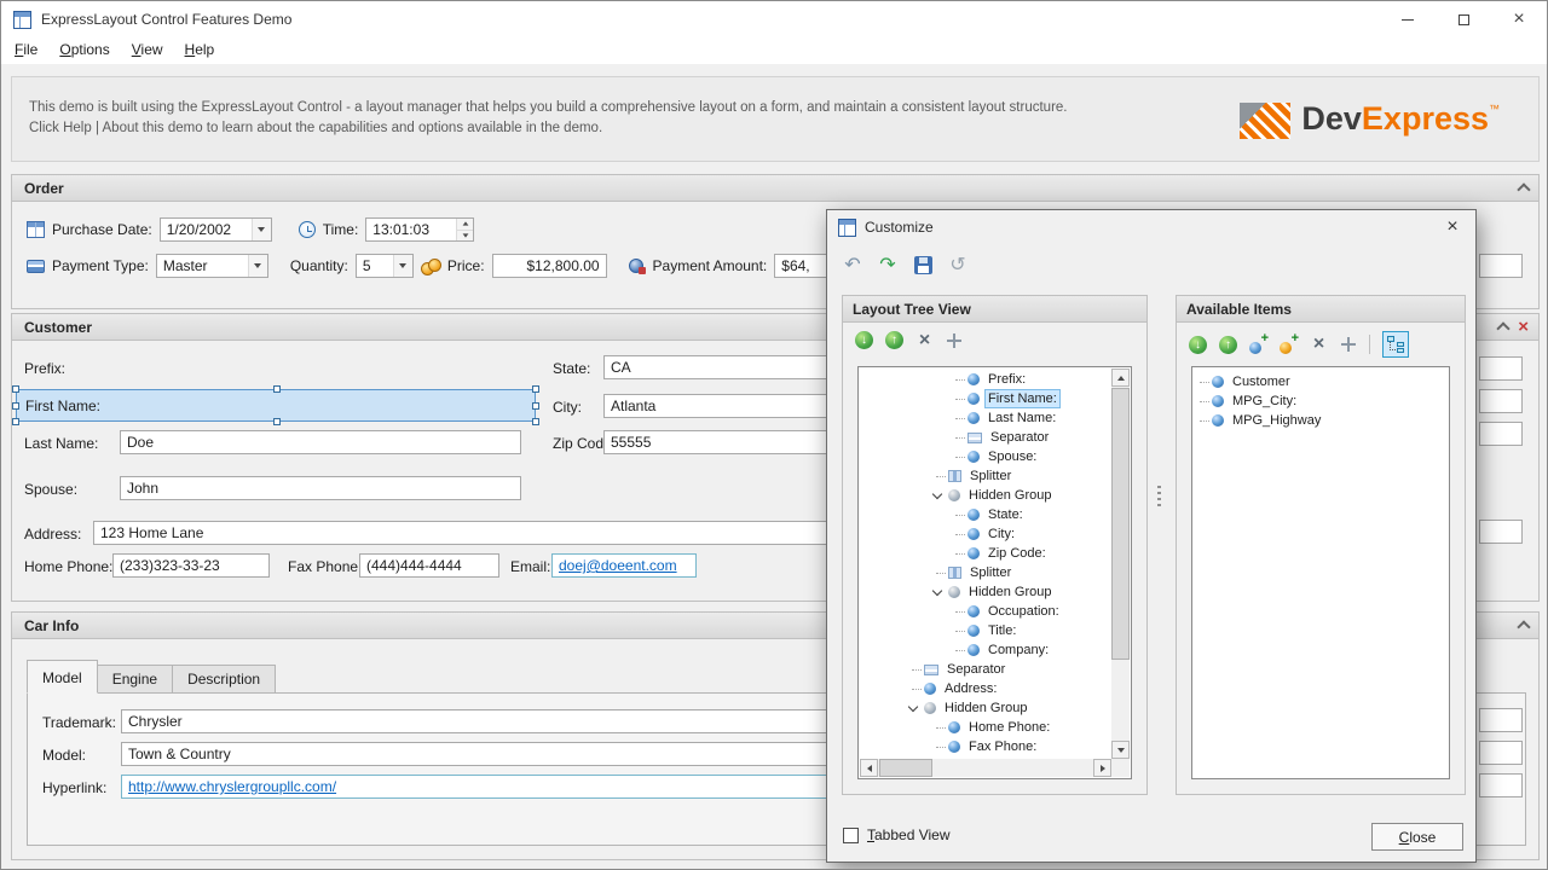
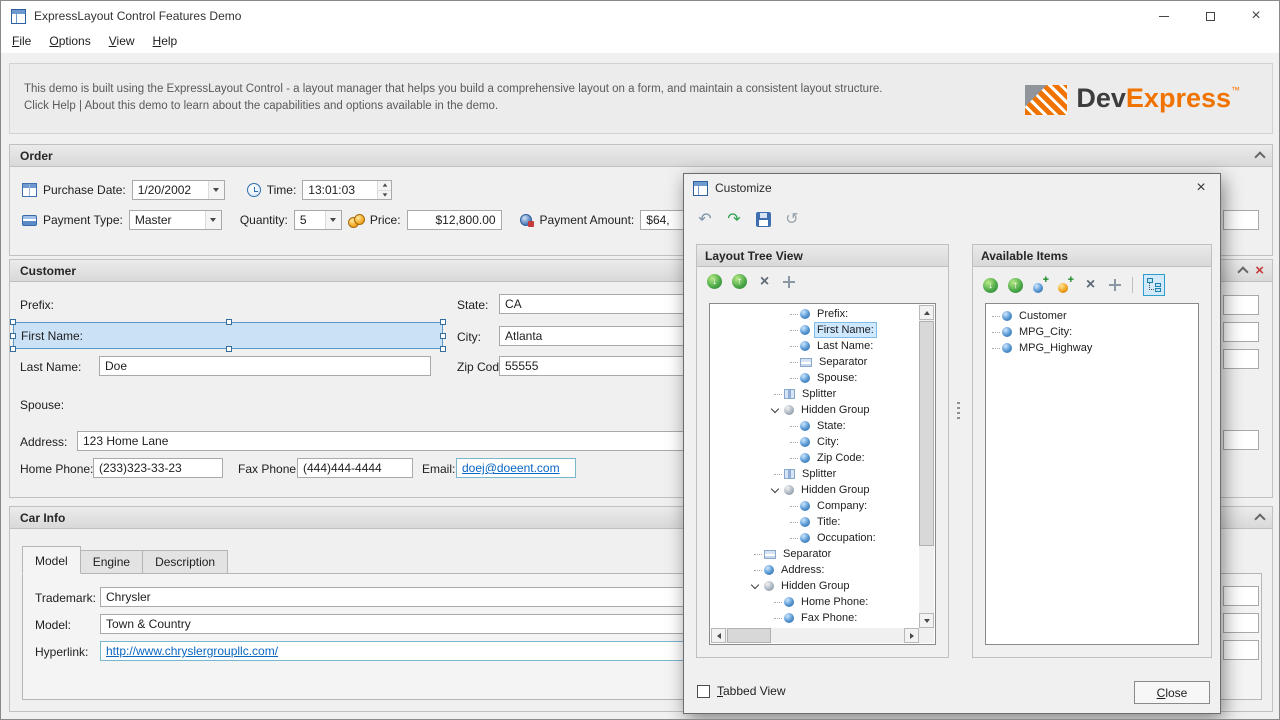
  ExpressLayout Control Features Demo
  File Options View Help
  This demo is built using the ExpressLayout Control - a layout manager that helps you build a comprehensive layout on a form, and maintain a consistent layout structure.
  Click Help | About this demo to learn about the capabilities and options available in the demo.
  Dev
  Express
  ™
  Order
  Purchase Date:
  1/20/2002
  Time:
  13:01:03
  Payment Type:
  Master
  Quantity:
  5
  Price:
  $12,800.00
  Payment Amount:
  $64,
  Customer
  Prefix:
  State:
  CA
  First Name:
  City:
  Atlanta
  Last Name:
  Doe
  Zip Cod
  55555
  Spouse:
- John
  Address:
  123 Home Lane
  Home Phone:
  (233)323-33-23
  Fax Phone
  (444)444-4444
  Email:
  doej@doeent.com
  Car Info
  Model
  Engine
  Description
  Trademark:
  Chrysler
  Model:
  Town & Country
  Hyperlink:
  http://www.chryslergroupllc.com/
  Customize
  Layout Tree View
  Prefix:
  First Name:
  Last Name:
  Separator
  Spouse:
  Splitter
  Hidden Group
  State:
  City:
  Zip Code:
  Splitter
  Hidden Group
- Occupation:
+ Company:
  Title:
- Company:
+ Occupation:
  Separator
  Address:
  Hidden Group
  Home Phone:
  Fax Phone:
  Available Items
  Customer
  MPG_City:
  MPG_Highway
  Tabbed View
  Close
